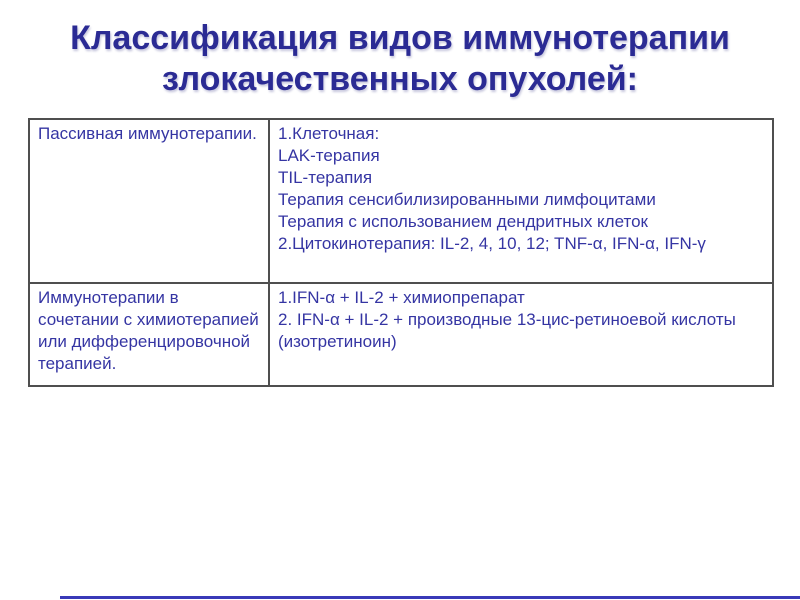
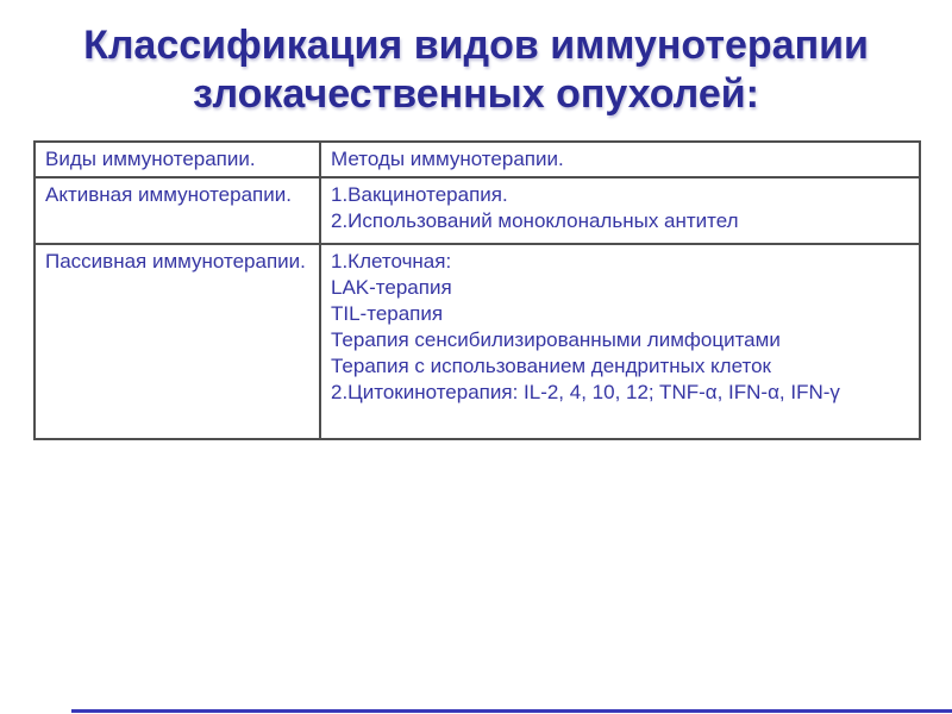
  Классификация видов иммунотерапии
  злокачественных опухолей:
+ Виды иммунотерапии.	Методы иммунотерапии.
+ Активная иммунотерапии.	1.Вакцинотерапия. 2.Использований моноклональных антител
  Пассивная иммунотерапии.	1.Клеточная: LAK-терапия TIL-терапия Терапия сенсибилизированными лимфоцитами Терапия с использованием дендритных клеток 2.Цитокинотерапия: IL-2, 4, 10, 12; TNF-α, IFN-α, IFN-γ
- Иммунотерапии в сочетании с химиотерапией или дифференцировочной терапией.	1.IFN-α + IL-2 + химиопрепарат 2. IFN-α + IL-2 + производные 13-цис-ретиноевой кислоты (изотретиноин)
